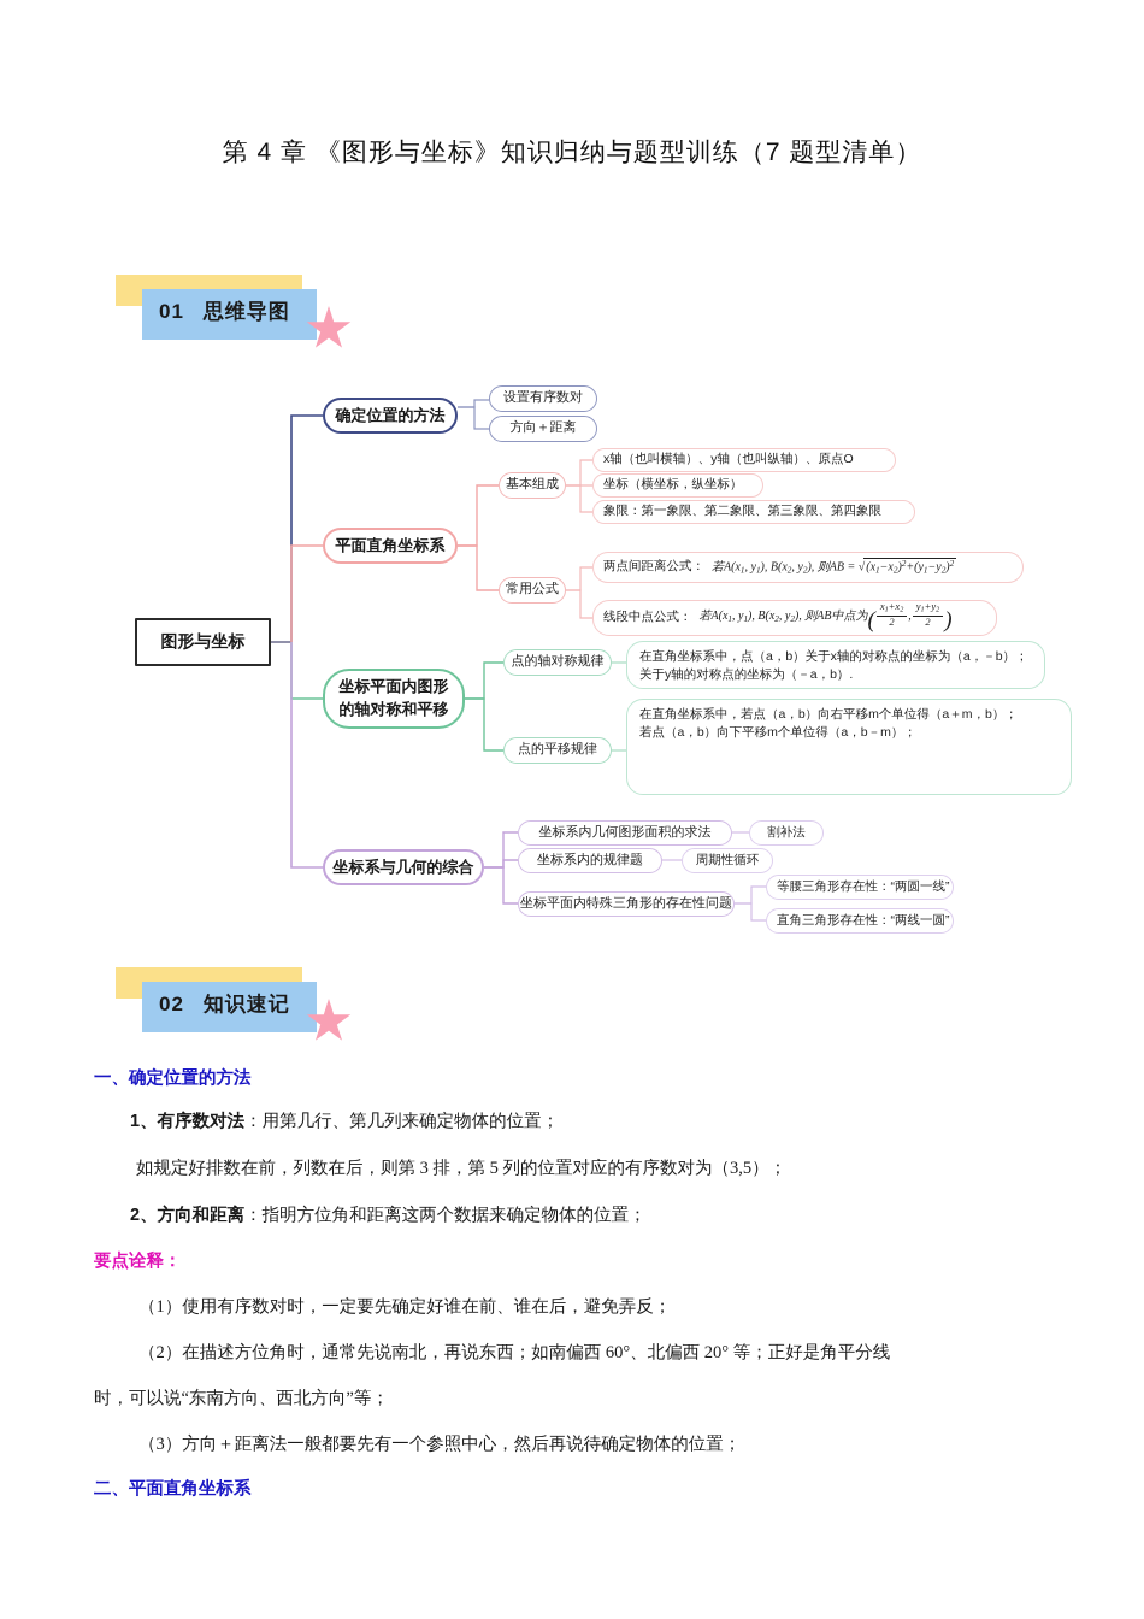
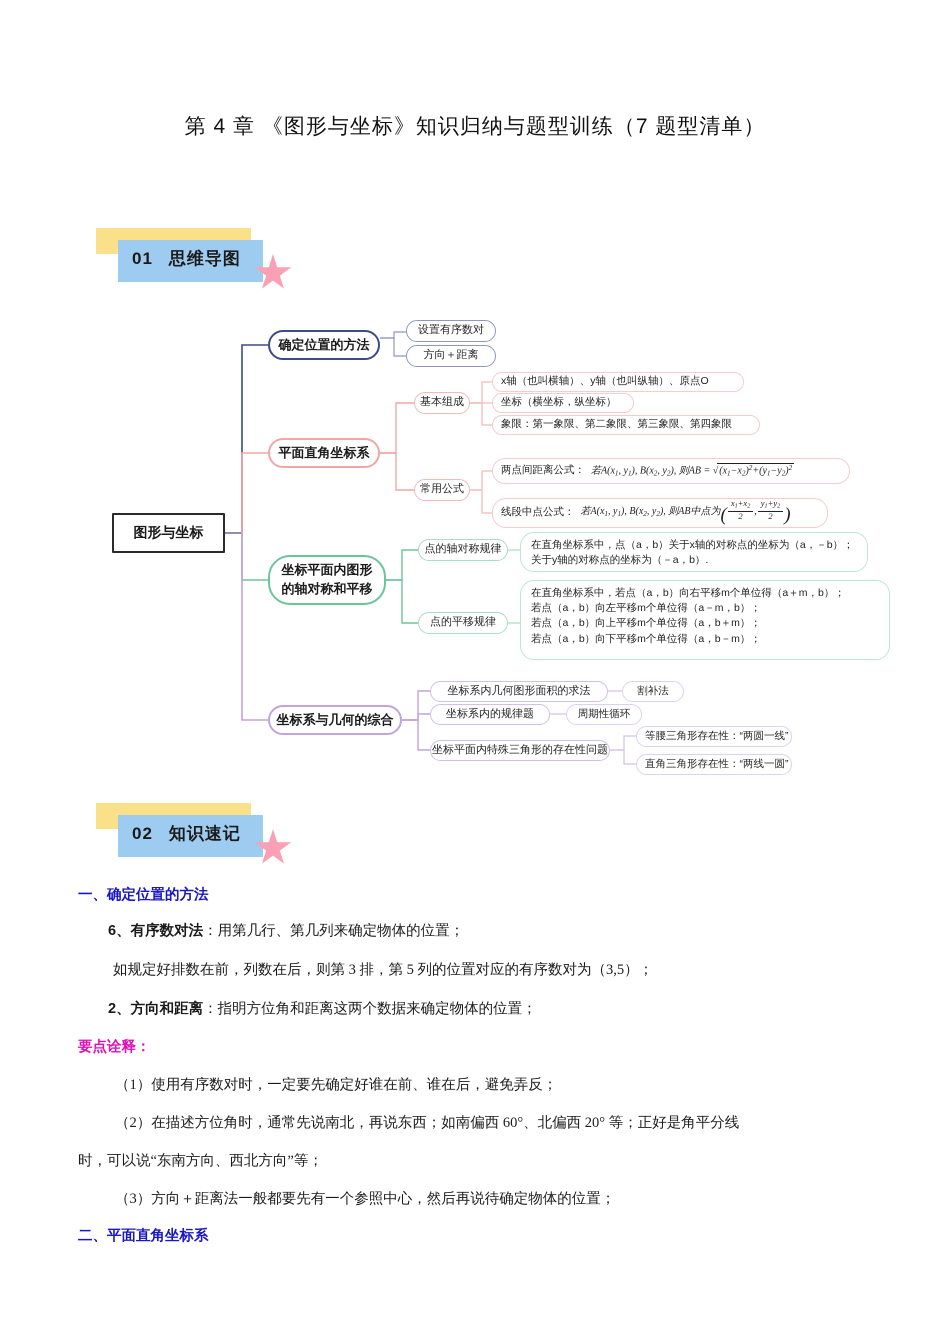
  第 4 章 《图形与坐标》知识归纳与题型训练（7 题型清单）
  01 思维导图
  图形与坐标
  确定位置的方法
  设置有序数对
  方向＋距离
  平面直角坐标系
  基本组成
  常用公式
  x轴（也叫横轴）、y轴（也叫纵轴）、原点O
  坐标（横坐标，纵坐标）
  象限：第一象限、第二象限、第三象限、第四象限
  两点间距离公式：
  若A(x1, y1), B(x2, y2), 则AB = √(x1−x2)2+(y1−y2)2
  线段中点公式：
  若A(x1, y1), B(x2, y2), 则AB中点为(
  2
  ,
  2
  )
  坐标平面内图形
  的轴对称和平移
  点的轴对称规律
  点的平移规律
  在直角坐标系中，点（a，b）关于x轴的对称点的坐标为（a，－b）；
  关于y轴的对称点的坐标为（－a，b）.
  在直角坐标系中，若点（a，b）向右平移m个单位得（a＋m，b）；
+ 若点（a，b）向左平移m个单位得（a－m，b）；
+ 若点（a，b）向上平移m个单位得（a，b＋m）；
  若点（a，b）向下平移m个单位得（a，b－m）；
  坐标系与几何的综合
  坐标系内几何图形面积的求法
  坐标系内的规律题
  坐标平面内特殊三角形的存在性问题
  割补法
  周期性循环
  等腰三角形存在性：“两圆一线”
  直角三角形存在性：“两线一圆”
  02 知识速记
  一、确定位置的方法
- 1、有序数对法：用第几行、第几列来确定物体的位置；
+ 6、有序数对法：用第几行、第几列来确定物体的位置；
  如规定好排数在前，列数在后，则第 3 排，第 5 列的位置对应的有序数对为（3,5）；
  2、方向和距离：指明方位角和距离这两个数据来确定物体的位置；
  要点诠释：
  （1）使用有序数对时，一定要先确定好谁在前、谁在后，避免弄反；
  （2）在描述方位角时，通常先说南北，再说东西；如南偏西 60°、北偏西 20° 等；正好是角平分线
  时，可以说“东南方向、西北方向”等；
  （3）方向＋距离法一般都要先有一个参照中心，然后再说待确定物体的位置；
  二、平面直角坐标系
